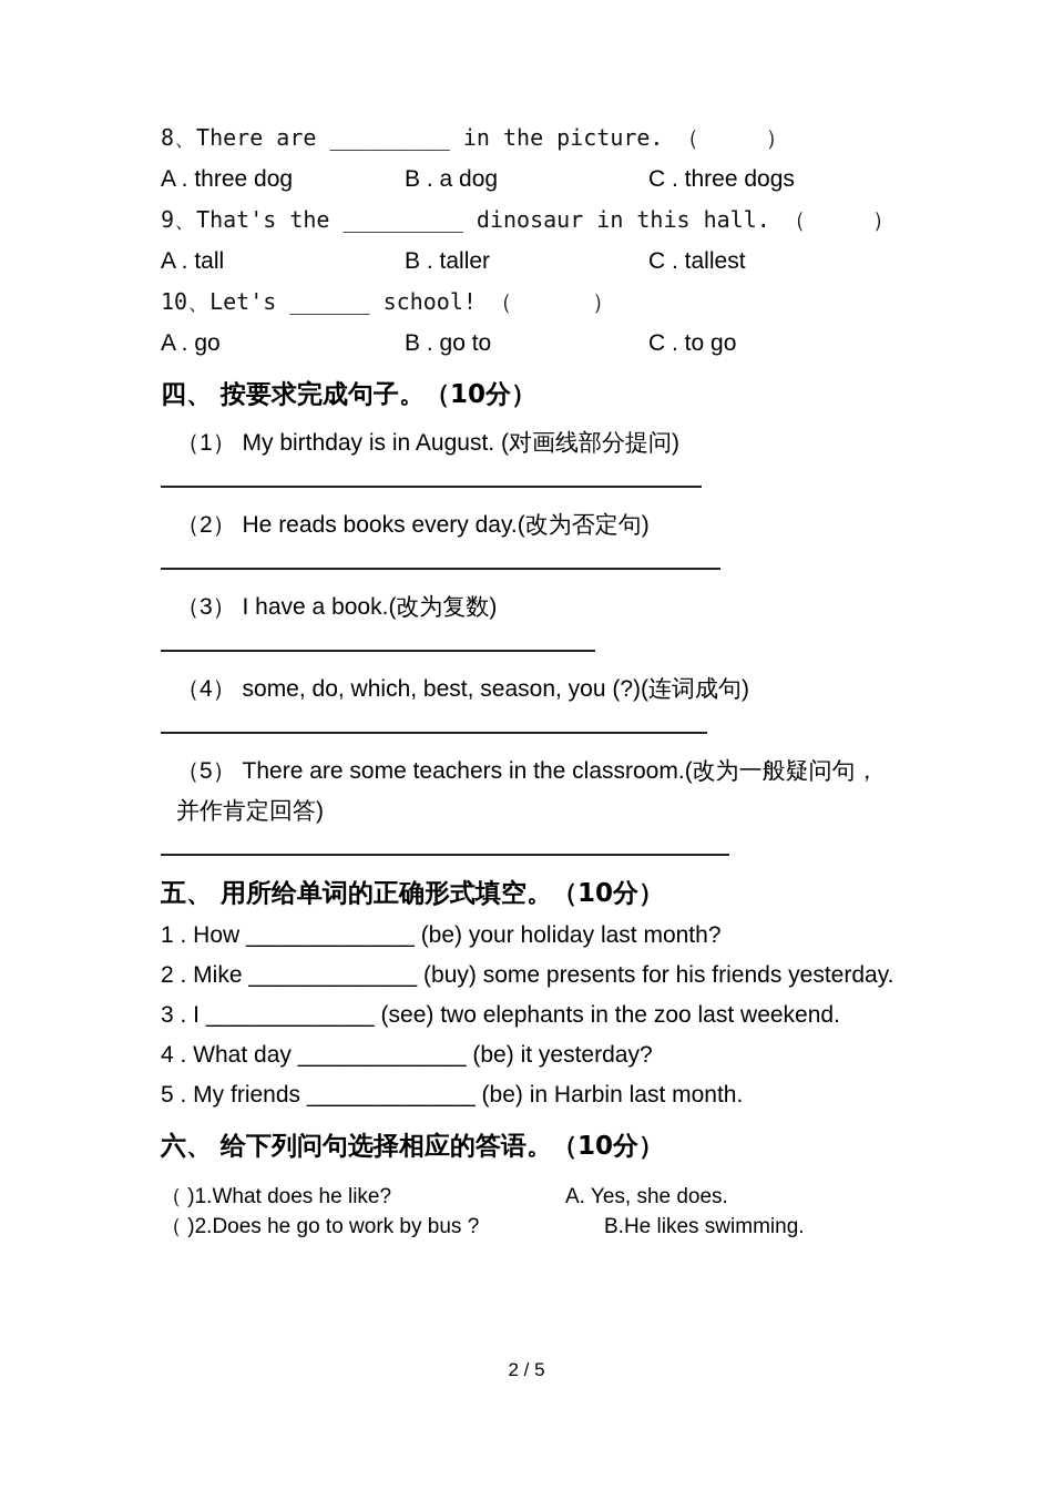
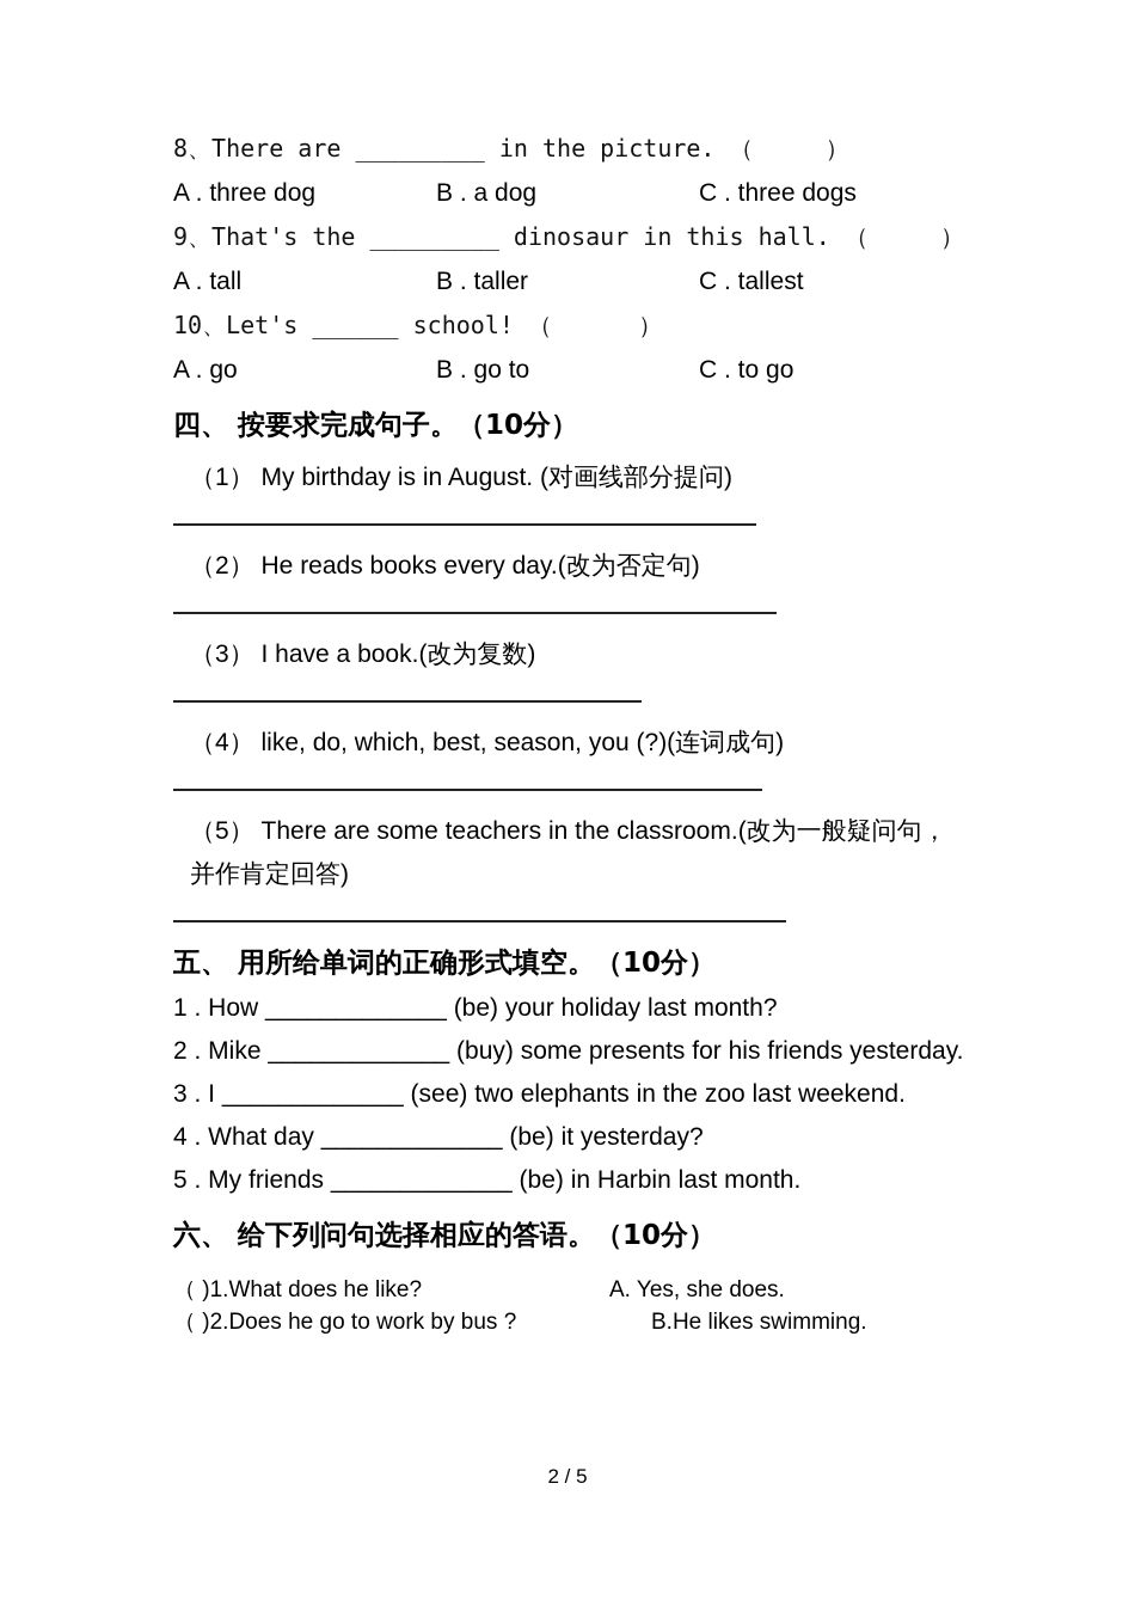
  8、There are _________ in the picture. （ ）
  A . three dog
  B . a dog
  C . three dogs
  9、That's the _________ dinosaur in this hall. （ ）
  A . tall
  B . taller
  C . tallest
  10、Let's ______ school! （ ）
  A . go
  B . go to
  C . to go
  四、 按要求完成句子。（10分）
  （1） My birthday is in August. (对画线部分提问)
  （2） He reads books every day.(改为否定句)
  （3） I have a book.(改为复数)
- （4） some, do, which, best, season, you (?)(连词成句)
+ （4） like, do, which, best, season, you (?)(连词成句)
  （5） There are some teachers in the classroom.(改为一般疑问句，并作肯定回答)
  五、 用所给单词的正确形式填空。（10分）
  1 . How _____________ (be) your holiday last month?
  2 . Mike _____________ (buy) some presents for his friends yesterday.
  3 . I _____________ (see) two elephants in the zoo last weekend.
  4 . What day _____________ (be) it yesterday?
  5 . My friends _____________ (be) in Harbin last month.
  六、 给下列问句选择相应的答语。（10分）
  （ )1.What does he like?
  A. Yes, she does.
  （ )2.Does he go to work by bus ?
  B.He likes swimming.
  2 / 5
